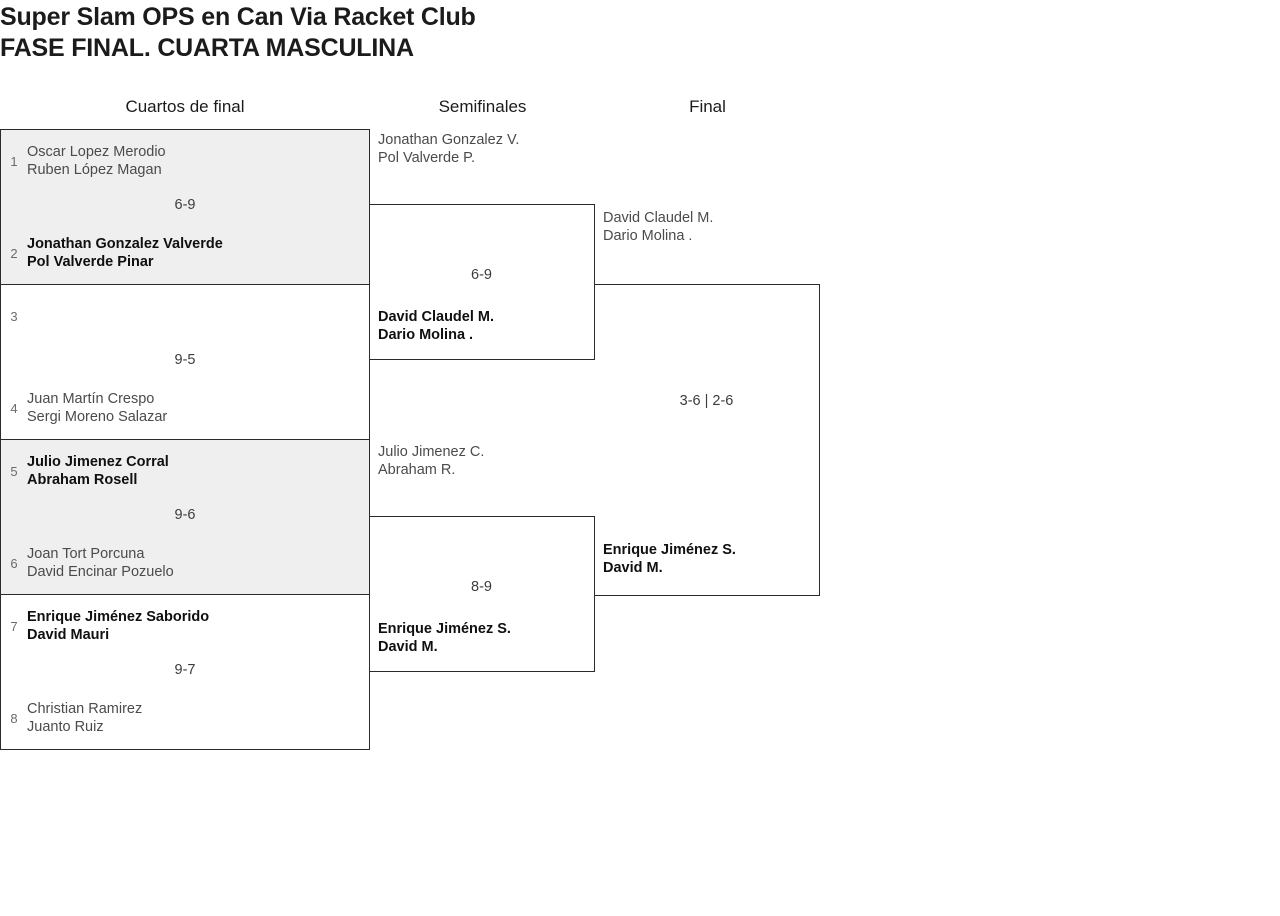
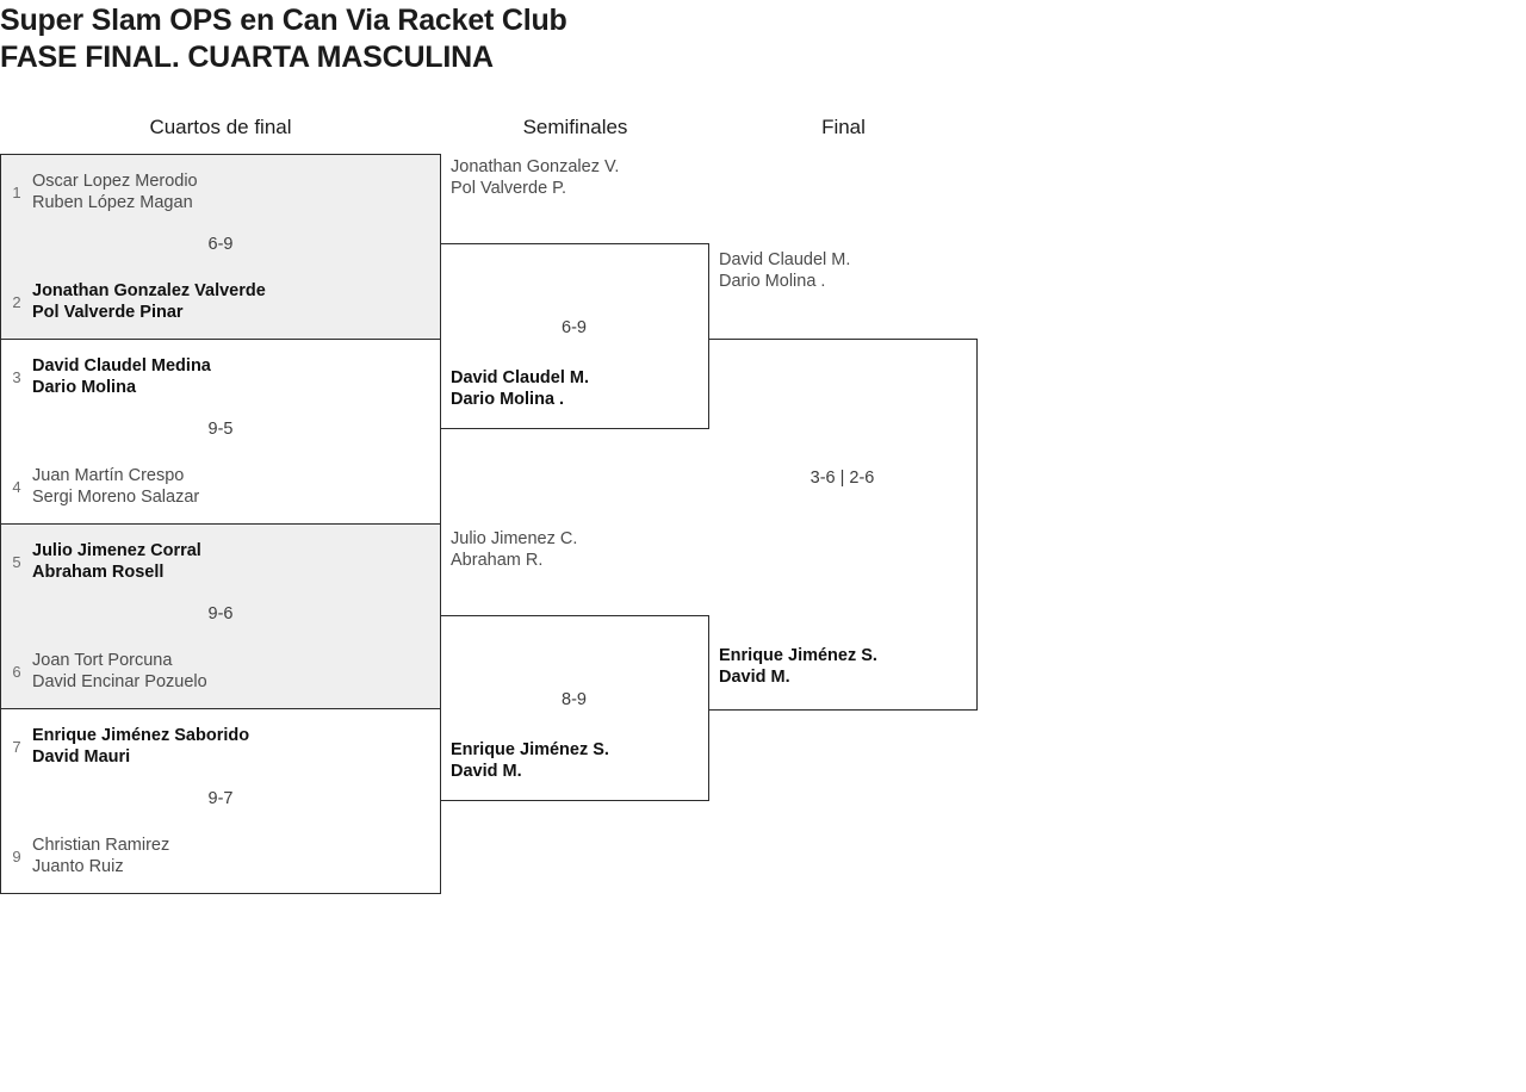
  Super Slam OPS en Can Via Racket Club
  FASE FINAL. CUARTA MASCULINA
  Cuartos de final
  Semifinales
  Final
  1
  Oscar Lopez Merodio
  Ruben López Magan
  6-9
  2
  Jonathan Gonzalez Valverde
  Pol Valverde Pinar
  3
+ David Claudel Medina
+ Dario Molina
  9-5
  4
  Juan Martín Crespo
  Sergi Moreno Salazar
  5
  Julio Jimenez Corral
  Abraham Rosell
  9-6
  6
  Joan Tort Porcuna
  David Encinar Pozuelo
  7
  Enrique Jiménez Saborido
  David Mauri
  9-7
- 8
+ 9
  Christian Ramirez
  Juanto Ruiz
  Jonathan Gonzalez V.
  Pol Valverde P.
  6-9
  David Claudel M.
  Dario Molina .
  Julio Jimenez C.
  Abraham R.
  8-9
  Enrique Jiménez S.
  David M.
  David Claudel M.
  Dario Molina .
  3-6 | 2-6
  Enrique Jiménez S.
  David M.
